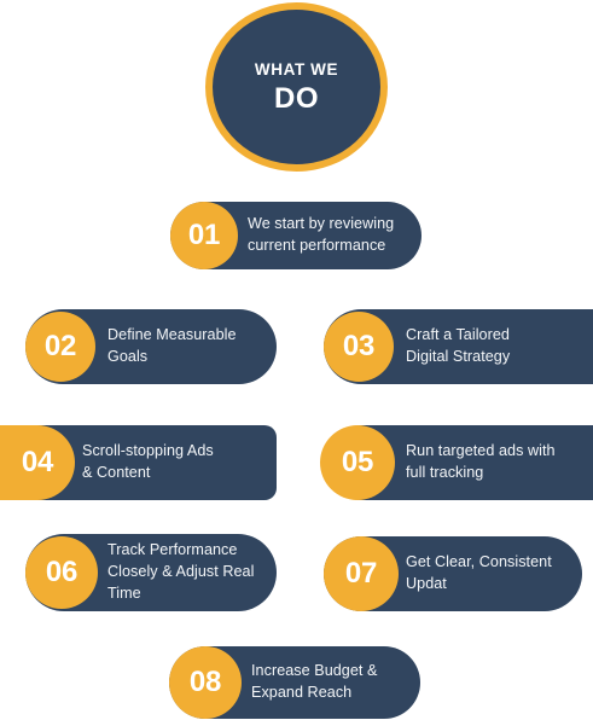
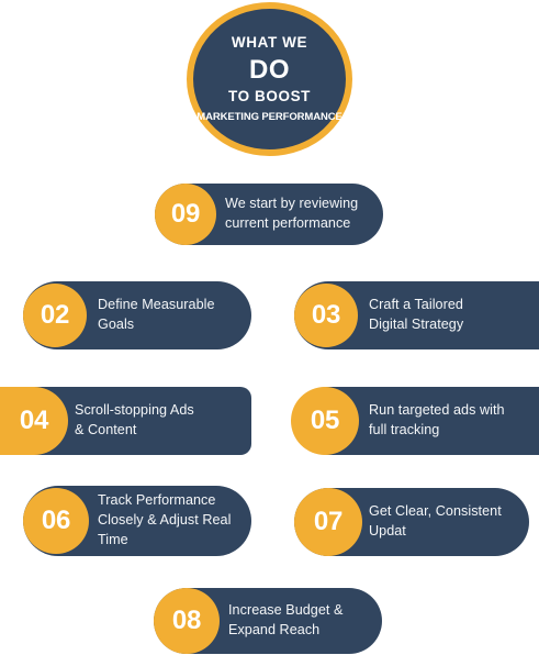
  WHAT WE
  DO
+ TO BOOST
+ MARKETING PERFORMANCE
  We start by reviewing
  current performance
- 01
+ 09
  Define Measurable
  Goals
  02
  Craft a Tailored
  Digital Strategy
  03
  Scroll-stopping Ads
  & Content
  04
  Run targeted ads with
  full tracking
  05
  Track Performance
  Closely & Adjust Real
  Time
  06
  Get Clear, Consistent
  Updat
  07
  Increase Budget &
  Expand Reach
  08
